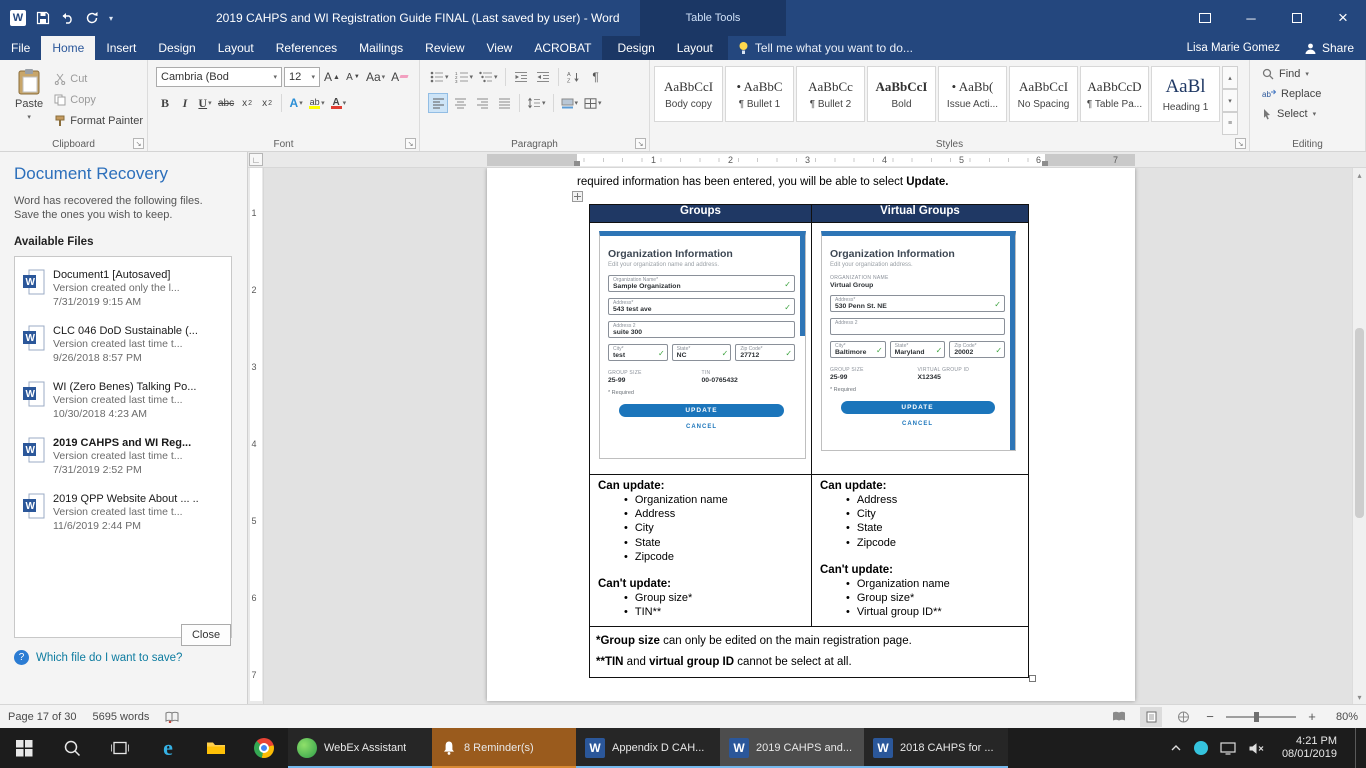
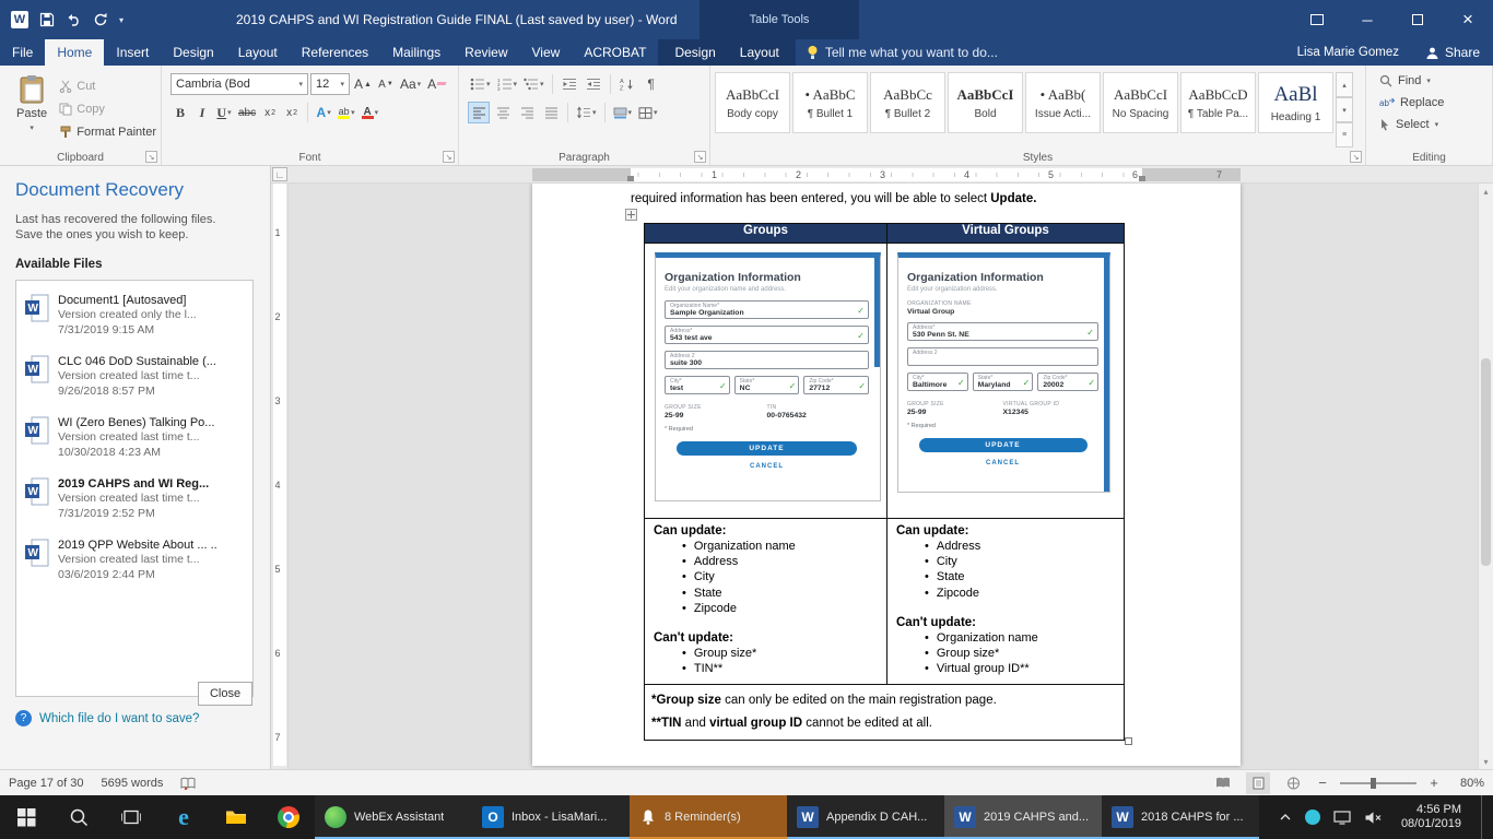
  W
  ▾
  2019 CAHPS and WI Registration Guide FINAL (Last saved by user) - Word
  Table Tools
  ─
  ×
  File
  Home
  Insert
  Design
  Layout
  References
  Mailings
  Review
  View
  ACROBAT
  Design
  Layout
  Tell me what you want to do...
  Lisa Marie Gomez
  Share
  Paste
  Cut
  Copy
  Format Painter
  Clipboard
  Cambria (Bod
  12
  A
  A
  Aa
  A
  B
  I
  U
  abc
  x
  x
  A
  ab
  A
  Font
  ¶
  Paragraph
  AaBbCcI
  Body copy
  • AaBbC
  ¶ Bullet 1
  AaBbCc
  ¶ Bullet 2
  AaBbCcI
  Bold
  • AaBb(
  Issue Acti...
  AaBbCcI
  No Spacing
  AaBbCcD
  ¶ Table Pa...
  AaBl
  Heading 1
  Styles
  Find
  ab
  Replace
  Select
  Editing
  Document Recovery
- Word has recovered the following files. Save the ones you wish to keep.
+ Last has recovered the following files. Save the ones you wish to keep.
  Available Files
  W
  Document1 [Autosaved]
  Version created only the l...
  7/31/2019 9:15 AM
  W
  CLC 046 DoD Sustainable (...
  Version created last time t...
  9/26/2018 8:57 PM
  W
  WI (Zero Benes) Talking Po...
  Version created last time t...
  10/30/2018 4:23 AM
  W
  2019 CAHPS and WI Reg...
  Version created last time t...
  7/31/2019 2:52 PM
  W
  2019 QPP Website About ... ..
  Version created last time t...
- 11/6/2019 2:44 PM
+ 03/6/2019 2:44 PM
  ?
  Which file do I want to save?
  Close
  ∟
  1
  2
  3
  4
  5
  6
  7
  1
  2
  3
  4
  5
  6
  7
  required information has been entered, you will be able to select Update.
  Groups	Virtual Groups
  Can update: Organization name Address City State Zipcode Can't update: Group size* TIN**	Can update: Address City State Zipcode Can't update: Organization name Group size* Virtual group ID**
- *Group size can only be edited on the main registration page. **TIN and virtual group ID cannot be select at all.
+ *Group size can only be edited on the main registration page. **TIN and virtual group ID cannot be edited at all.
  ▴
  ▾
  Page 17 of 30
  5695 words
  −
  +
  80%
  e
  WebEx Assistant
+ O
+ Inbox - LisaMari...
  8 Reminder(s)
  W
  Appendix D CAH...
  W
  2019 CAHPS and...
  W
  2018 CAHPS for ...
- 4:21 PM
+ 4:56 PM
  08/01/2019
